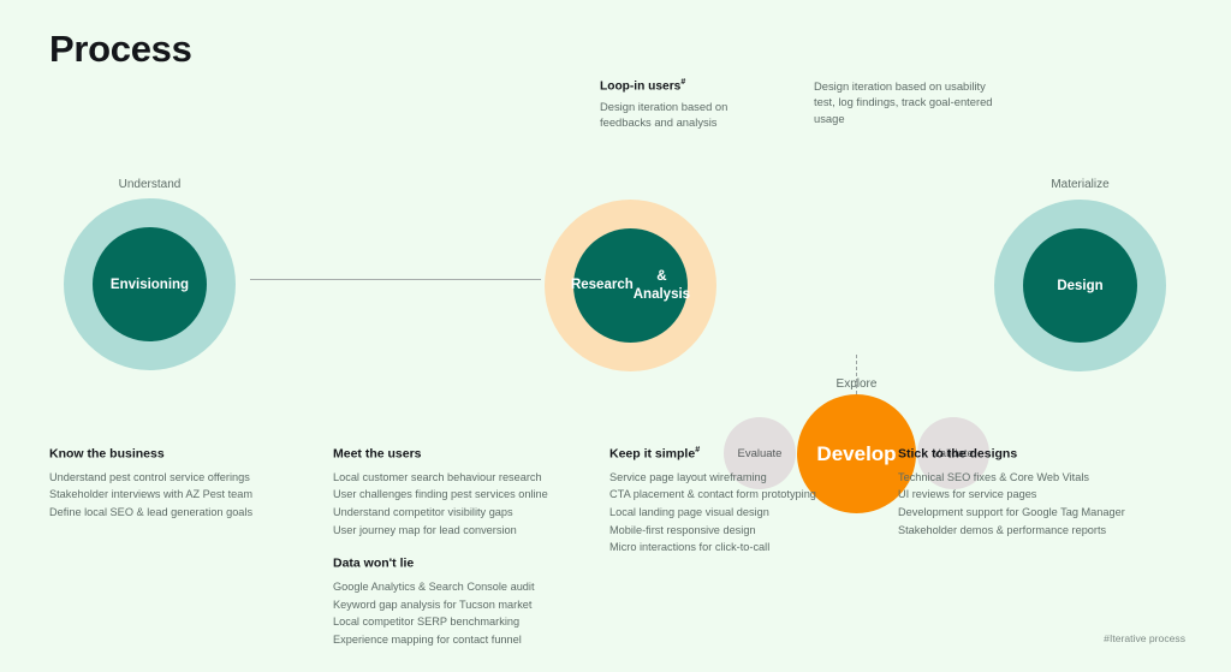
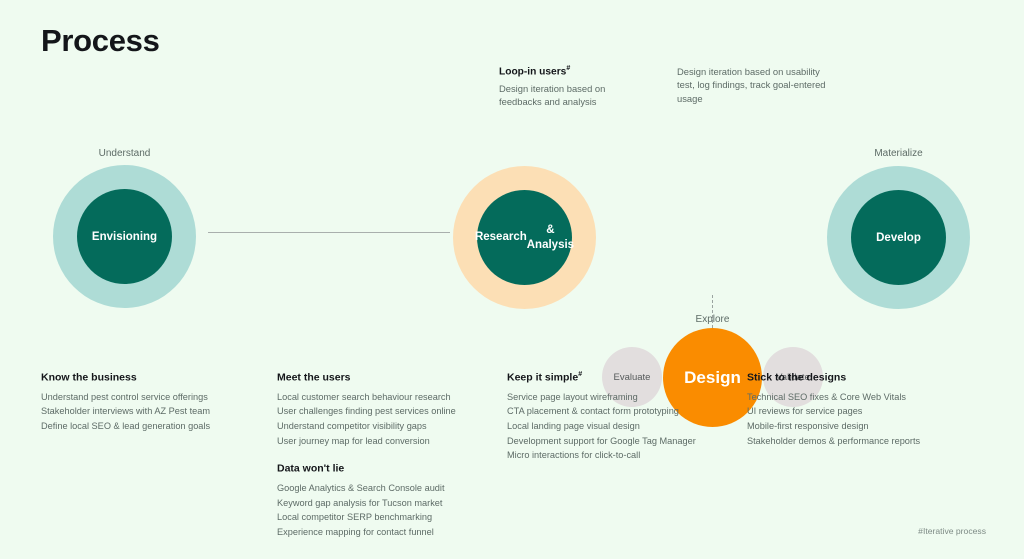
  Process
  Loop-in users
  Design iteration based on feedbacks and analysis
  Design iteration based on usability test, log findings, track goal-entered usage
  Understand
  Envisioning
  Research
  & Analysis
  Evaluate
  Explore
- Develop
+ Design
  Validate
  Materialize
- Design
+ Develop
  Know the business
  Understand pest control service offerings
  Stakeholder interviews with AZ Pest team
  Define local SEO & lead generation goals
  Meet the users
  Local customer search behaviour research
  User challenges finding pest services online
  Understand competitor visibility gaps
  User journey map for lead conversion
  Data won't lie
  Google Analytics & Search Console audit
  Keyword gap analysis for Tucson market
  Local competitor SERP benchmarking
  Experience mapping for contact funnel
  Keep it simple
  Service page layout wireframing
  CTA placement & contact form prototyping
  Local landing page visual design
- Mobile-first responsive design
+ Development support for Google Tag Manager
  Micro interactions for click-to-call
  Stick to the designs
  Technical SEO fixes & Core Web Vitals
  UI reviews for service pages
- Development support for Google Tag Manager
+ Mobile-first responsive design
  Stakeholder demos & performance reports
  #Iterative process
